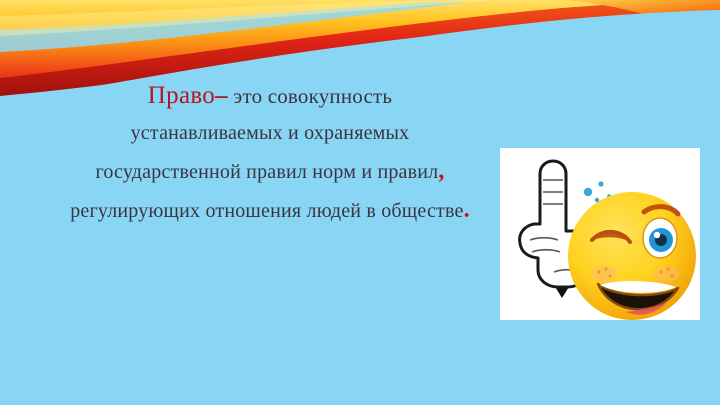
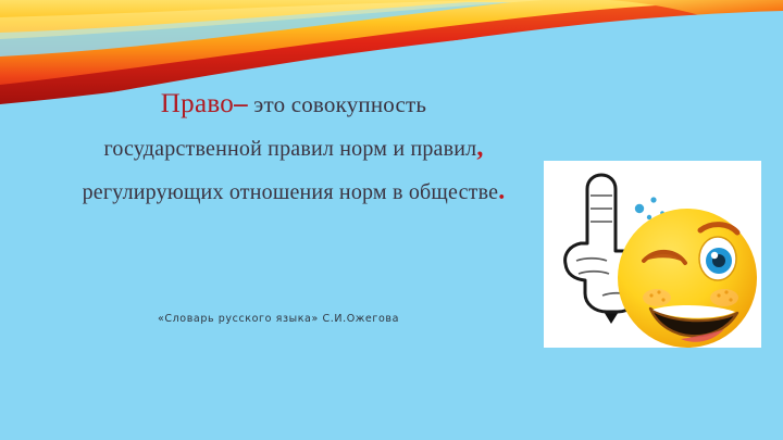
  Право– это совокупность
- устанавливаемых и охраняемых
  государственной правил норм и правил,
- регулирующих отношения людей в обществе.
+ регулирующих отношения норм в обществе.
+ «Словарь русского языка» С.И.Ожегова
